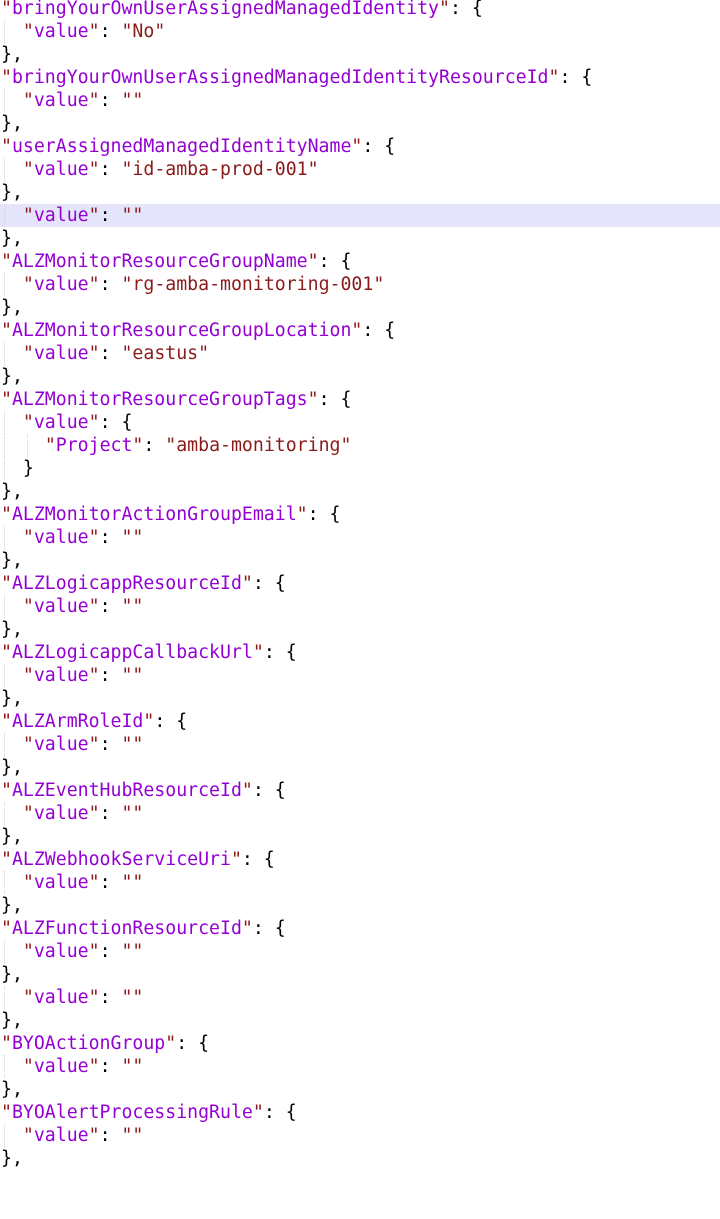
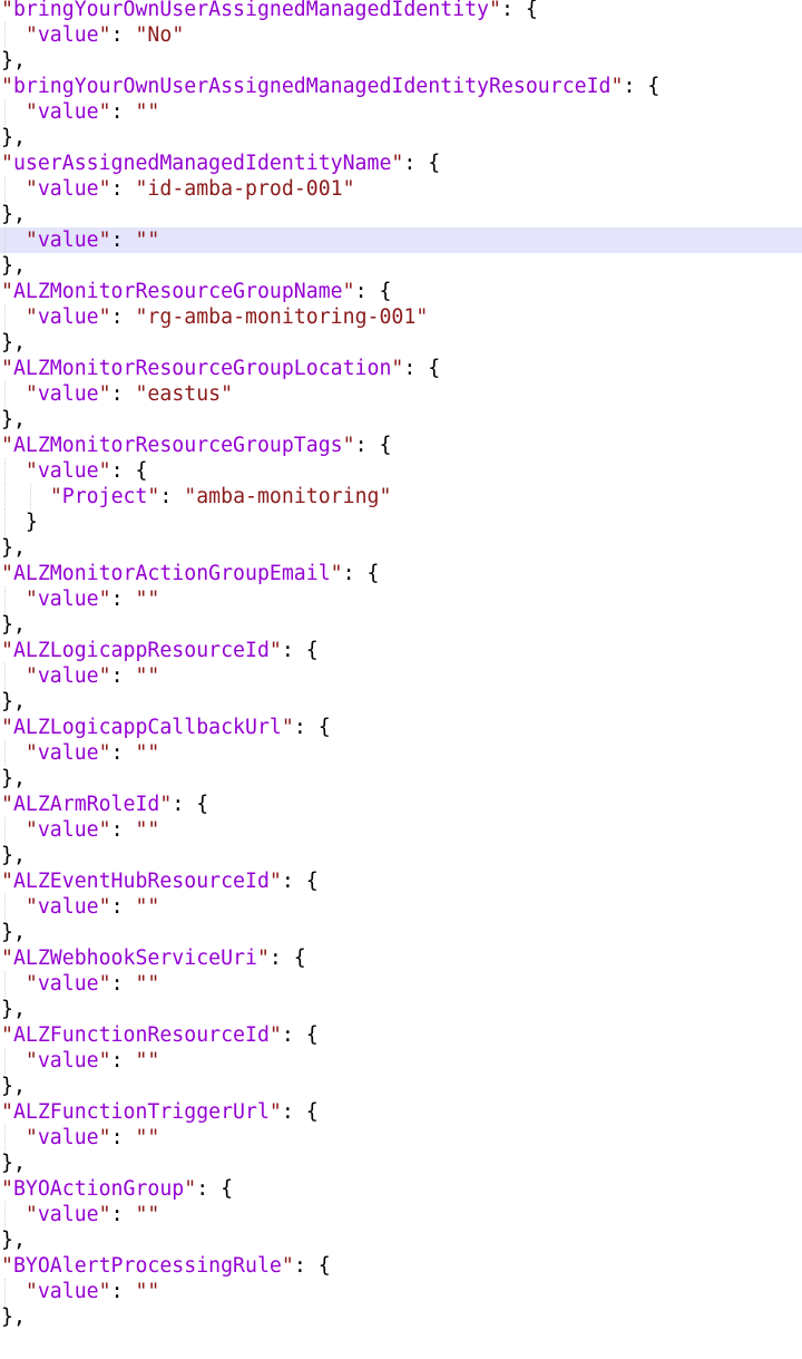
  "bringYourOwnUserAssignedManagedIdentity": {
  "value": "No"
  },
  "bringYourOwnUserAssignedManagedIdentityResourceId": {
  "value": ""
  },
  "userAssignedManagedIdentityName": {
  "value": "id-amba-prod-001"
  },
  "value": ""
  },
  "ALZMonitorResourceGroupName": {
  "value": "rg-amba-monitoring-001"
  },
  "ALZMonitorResourceGroupLocation": {
  "value": "eastus"
  },
  "ALZMonitorResourceGroupTags": {
  "value": {
  "Project": "amba-monitoring"
  }
  },
  "ALZMonitorActionGroupEmail": {
  "value": ""
  },
  "ALZLogicappResourceId": {
  "value": ""
  },
  "ALZLogicappCallbackUrl": {
  "value": ""
  },
  "ALZArmRoleId": {
  "value": ""
  },
  "ALZEventHubResourceId": {
  "value": ""
  },
  "ALZWebhookServiceUri": {
  "value": ""
  },
  "ALZFunctionResourceId": {
  "value": ""
  },
+ "ALZFunctionTriggerUrl": {
  "value": ""
  },
  "BYOActionGroup": {
  "value": ""
  },
  "BYOAlertProcessingRule": {
  "value": ""
  },
